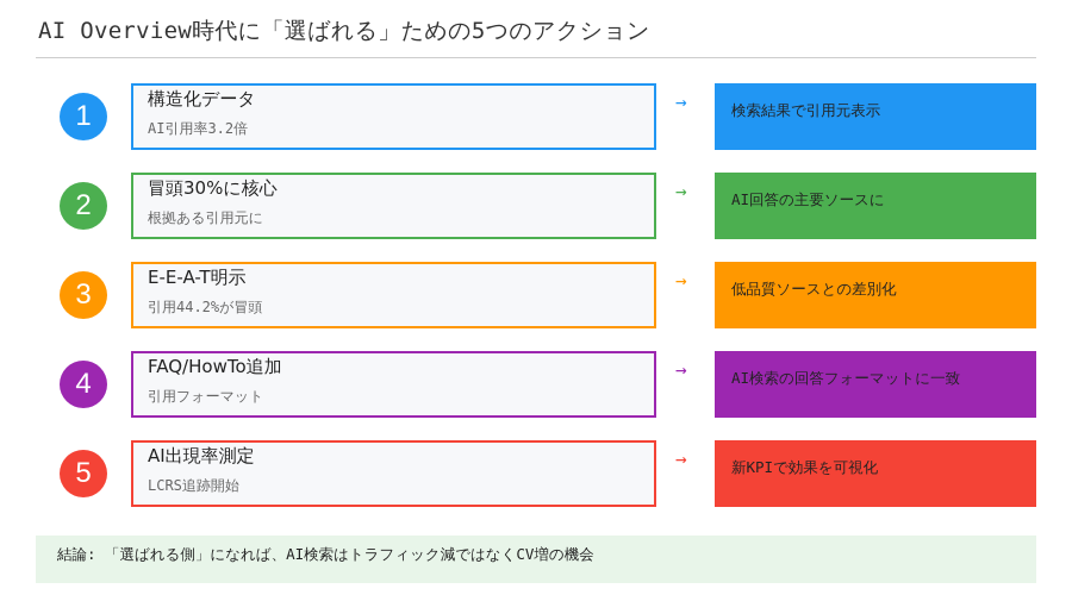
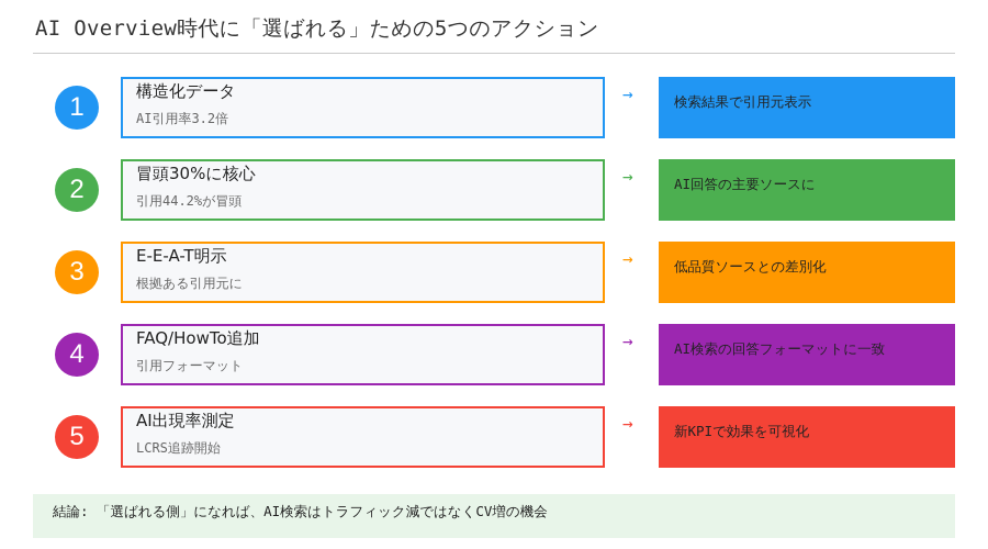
  AI Overview時代に「選ばれる」ための5つのアクション
  1
  構造化データ
  AI引用率3.2倍
  →
  検索結果で引用元表示
  2
  冒頭30%に核心
- 根拠ある引用元に
+ 引用44.2%が冒頭
  →
  AI回答の主要ソースに
  3
  E-E-A-T明示
- 引用44.2%が冒頭
+ 根拠ある引用元に
  →
  低品質ソースとの差別化
  4
  FAQ/HowTo追加
  引用フォーマット
  →
  AI検索の回答フォーマットに一致
  5
  AI出現率測定
  LCRS追跡開始
  →
  新KPIで効果を可視化
  結論: 「選ばれる側」になれば、AI検索はトラフィック減ではなくCV増の機会
